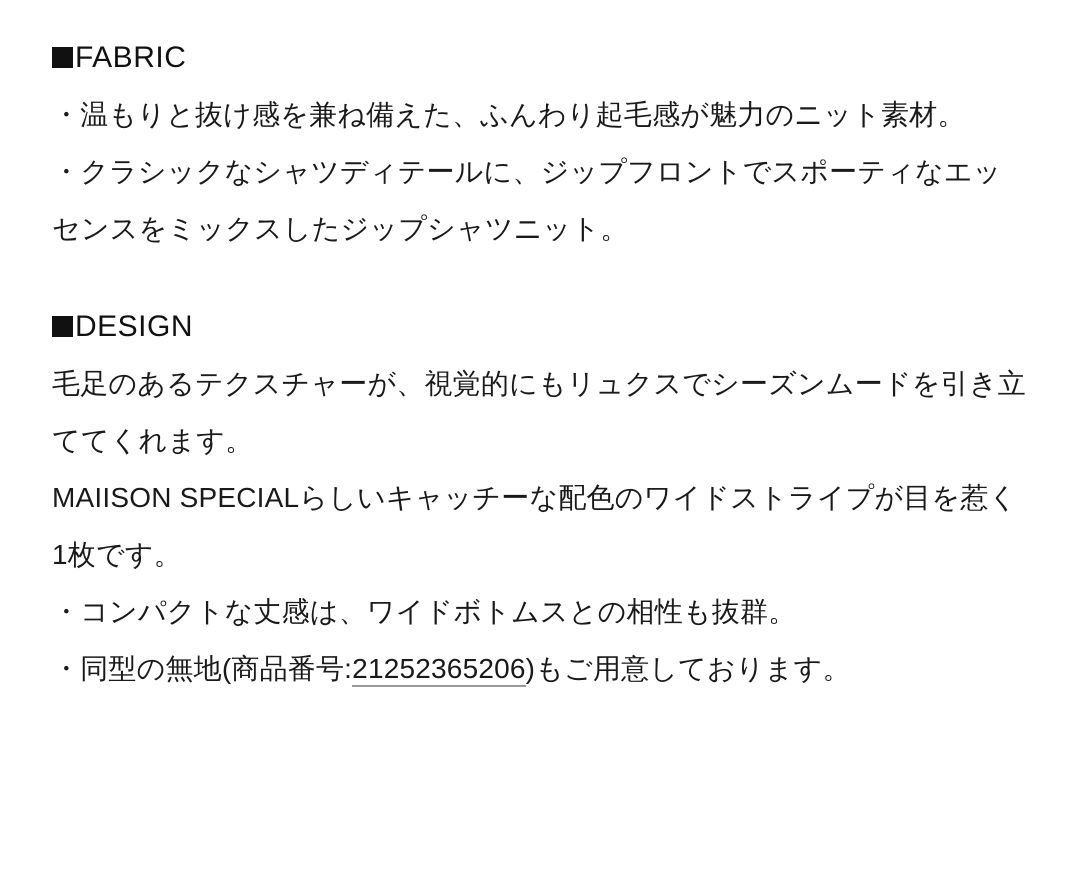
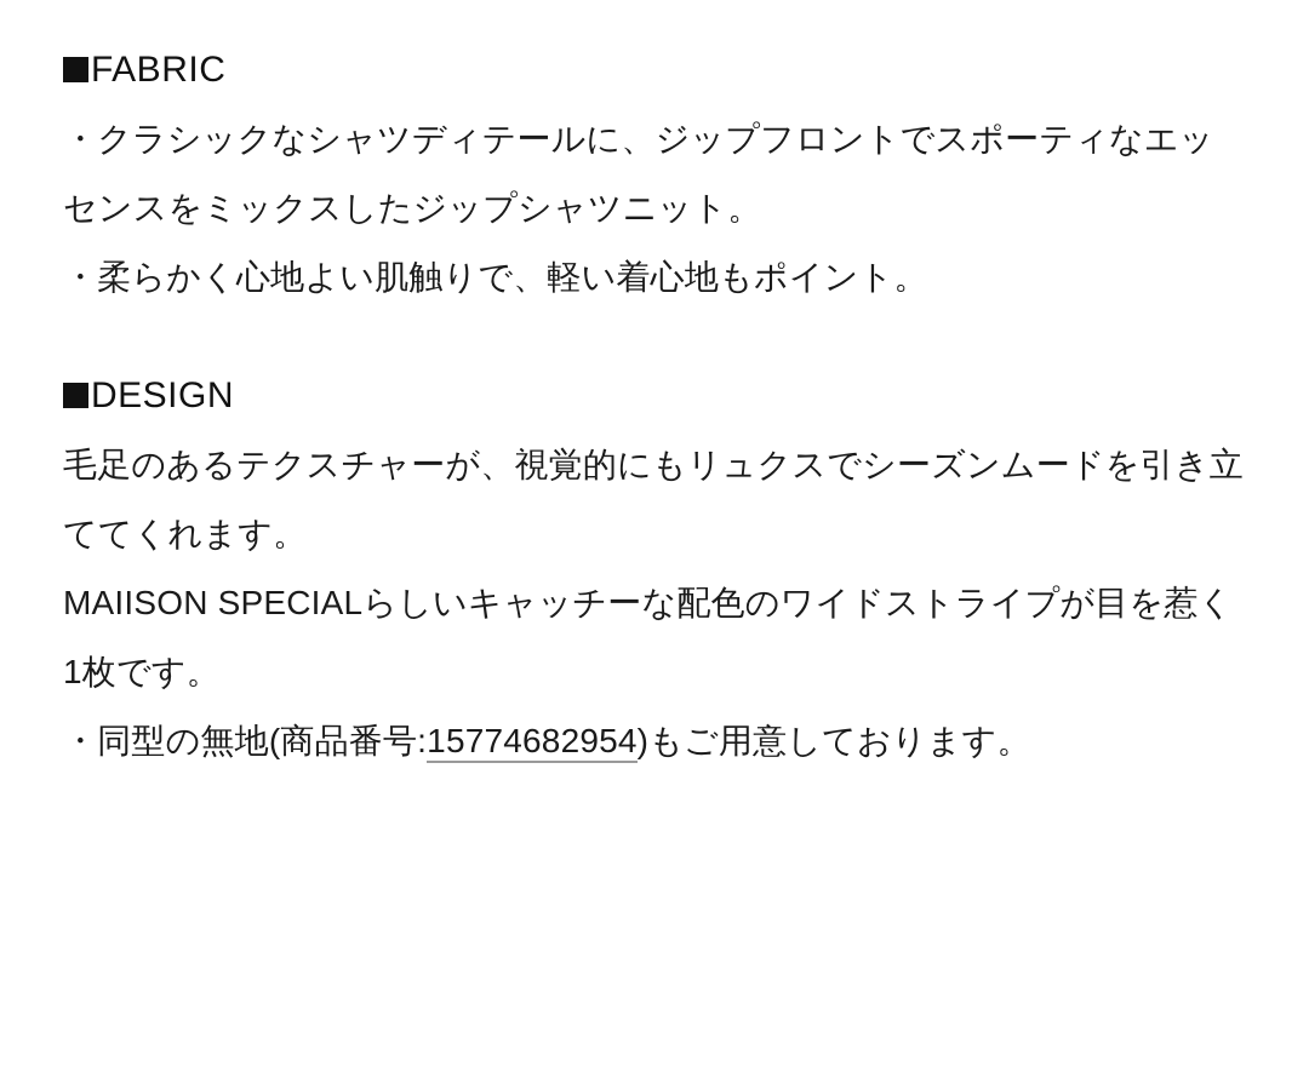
  FABRIC
- ・温もりと抜け感を兼ね備えた、ふんわり起毛感が魅力のニット素材。
  ・クラシックなシャツディテールに、ジップフロントでスポーティなエッセンスをミックスしたジップシャツニット。
+ ・柔らかく心地よい肌触りで、軽い着心地もポイント。
  DESIGN
  毛足のあるテクスチャーが、視覚的にもリュクスでシーズンムードを引き立ててくれます。
  MAIISON SPECIALらしいキャッチーな配色のワイドストライプが目を惹く1枚です。
- ・コンパクトな丈感は、ワイドボトムスとの相性も抜群。
- ・同型の無地(商品番号:21252365206)もご用意しております。
+ ・同型の無地(商品番号:15774682954)もご用意しております。
